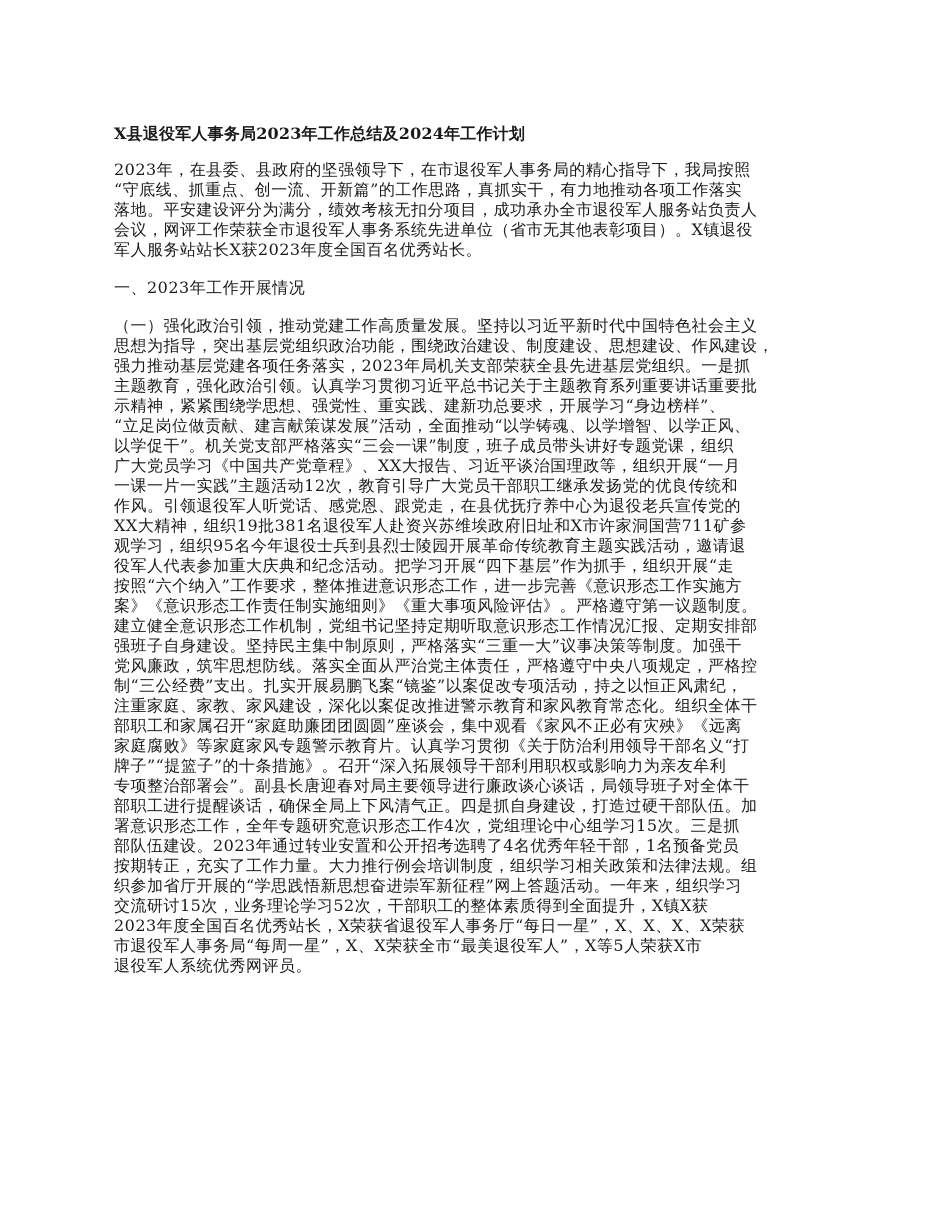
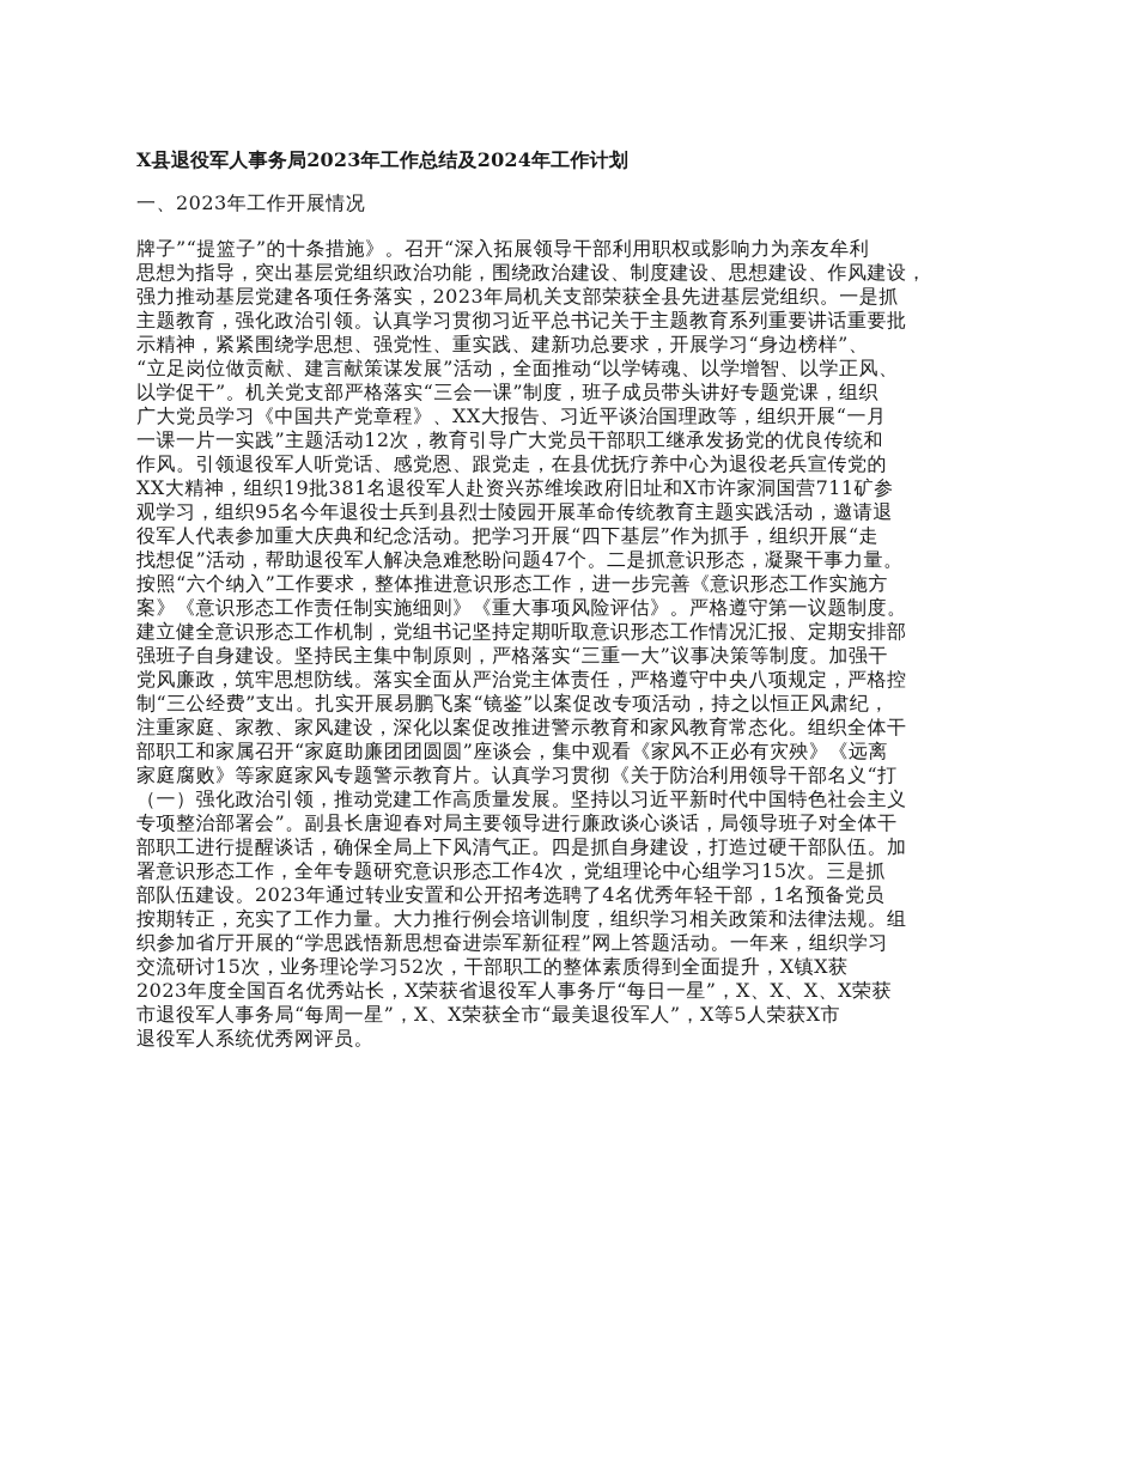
  X县退役军人事务局2023年工作总结及2024年工作计划
- 2023年，在县委、县政府的坚强领导下，在市退役军人事务局的精心指导下，我局按照
- “守底线、抓重点、创一流、开新篇”的工作思路，真抓实干，有力地推动各项工作落实
- 落地。平安建设评分为满分，绩效考核无扣分项目，成功承办全市退役军人服务站负责人
- 会议，网评工作荣获全市退役军人事务系统先进单位（省市无其他表彰项目）。X镇退役
- 军人服务站站长X获2023年度全国百名优秀站长。
  一、2023年工作开展情况
- （一）强化政治引领，推动党建工作高质量发展。坚持以习近平新时代中国特色社会主义
+ 牌子”“提篮子”的十条措施》。召开“深入拓展领导干部利用职权或影响力为亲友牟利
  思想为指导，突出基层党组织政治功能，围绕政治建设、制度建设、思想建设、作风建设，
  强力推动基层党建各项任务落实，2023年局机关支部荣获全县先进基层党组织。一是抓
  主题教育，强化政治引领。认真学习贯彻习近平总书记关于主题教育系列重要讲话重要批
  示精神，紧紧围绕学思想、强党性、重实践、建新功总要求，开展学习“身边榜样”、
  “立足岗位做贡献、建言献策谋发展”活动，全面推动“以学铸魂、以学增智、以学正风、
  以学促干”。机关党支部严格落实“三会一课”制度，班子成员带头讲好专题党课，组织
  广大党员学习《中国共产党章程》、XX大报告、习近平谈治国理政等，组织开展“一月
  一课一片一实践”主题活动12次，教育引导广大党员干部职工继承发扬党的优良传统和
  作风。引领退役军人听党话、感党恩、跟党走，在县优抚疗养中心为退役老兵宣传党的
  XX大精神，组织19批381名退役军人赴资兴苏维埃政府旧址和X市许家洞国营711矿参
  观学习，组织95名今年退役士兵到县烈士陵园开展革命传统教育主题实践活动，邀请退
  役军人代表参加重大庆典和纪念活动。把学习开展“四下基层”作为抓手，组织开展“走
+ 找想促”活动，帮助退役军人解决急难愁盼问题47个。二是抓意识形态，凝聚干事力量。
  按照“六个纳入”工作要求，整体推进意识形态工作，进一步完善《意识形态工作实施方
  案》《意识形态工作责任制实施细则》《重大事项风险评估》。严格遵守第一议题制度。
  建立健全意识形态工作机制，党组书记坚持定期听取意识形态工作情况汇报、定期安排部
  强班子自身建设。坚持民主集中制原则，严格落实“三重一大”议事决策等制度。加强干
  党风廉政，筑牢思想防线。落实全面从严治党主体责任，严格遵守中央八项规定，严格控
  制“三公经费”支出。扎实开展易鹏飞案“镜鉴”以案促改专项活动，持之以恒正风肃纪，
  注重家庭、家教、家风建设，深化以案促改推进警示教育和家风教育常态化。组织全体干
  部职工和家属召开“家庭助廉团团圆圆”座谈会，集中观看《家风不正必有灾殃》《远离
  家庭腐败》等家庭家风专题警示教育片。认真学习贯彻《关于防治利用领导干部名义“打
- 牌子”“提篮子”的十条措施》。召开“深入拓展领导干部利用职权或影响力为亲友牟利
+ （一）强化政治引领，推动党建工作高质量发展。坚持以习近平新时代中国特色社会主义
  专项整治部署会”。副县长唐迎春对局主要领导进行廉政谈心谈话，局领导班子对全体干
  部职工进行提醒谈话，确保全局上下风清气正。四是抓自身建设，打造过硬干部队伍。加
  署意识形态工作，全年专题研究意识形态工作4次，党组理论中心组学习15次。三是抓
  部队伍建设。2023年通过转业安置和公开招考选聘了4名优秀年轻干部，1名预备党员
  按期转正，充实了工作力量。大力推行例会培训制度，组织学习相关政策和法律法规。组
  织参加省厅开展的“学思践悟新思想奋进崇军新征程”网上答题活动。一年来，组织学习
  交流研讨15次，业务理论学习52次，干部职工的整体素质得到全面提升，X镇X获
  2023年度全国百名优秀站长，X荣获省退役军人事务厅“每日一星”，X、X、X、X荣获
  市退役军人事务局“每周一星”，X、X荣获全市“最美退役军人”，X等5人荣获X市
  退役军人系统优秀网评员。
